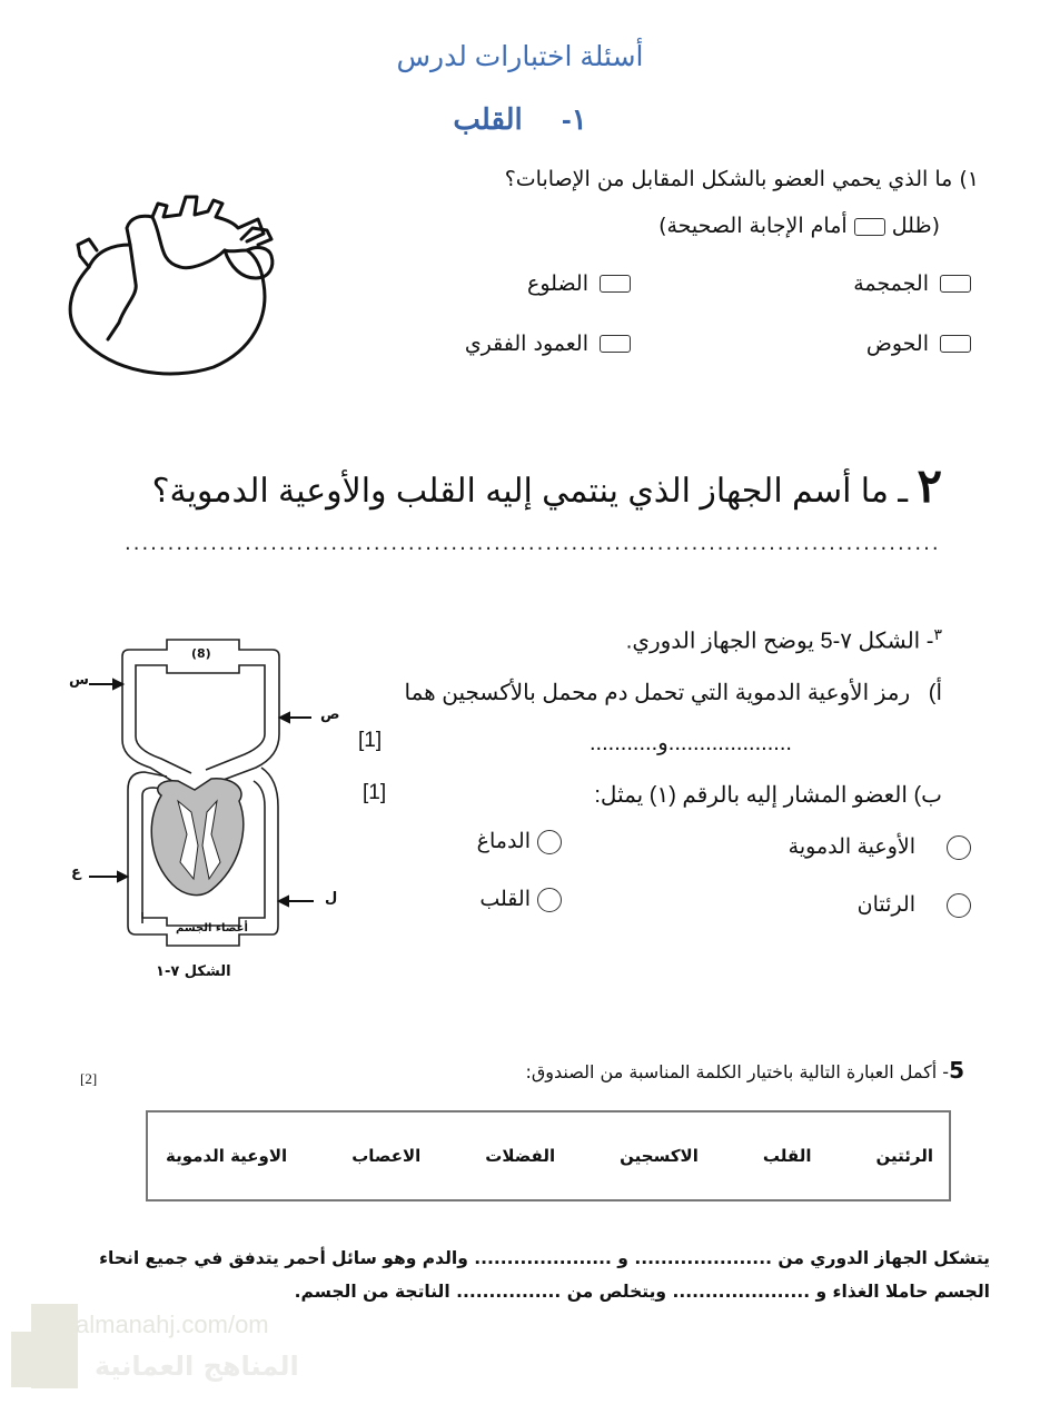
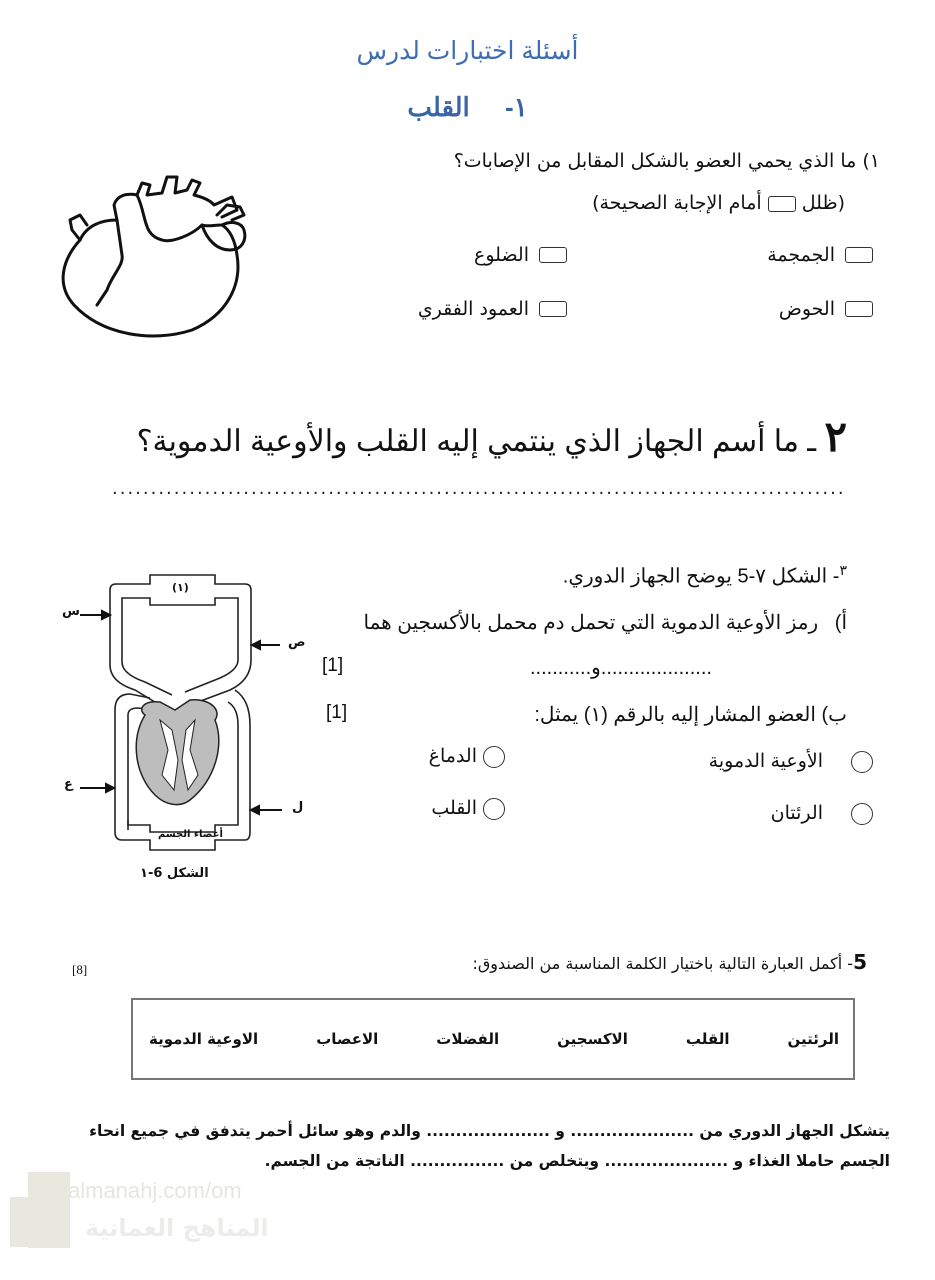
  أسئلة اختبارات لدرس
  ١- القلب
  ١) ما الذي يحمي العضو بالشكل المقابل من الإصابات؟
  (ظلل أمام الإجابة الصحيحة)
  الجمجمة
  الضلوع
  الحوض
  العمود الفقري
  ٢ ـ ما أسم الجهاز الذي ينتمي إليه القلب والأوعية الدموية؟
  ...............................................................................................
  ٣- الشكل ٧-5 يوضح الجهاز الدوري.
  أ) رمز الأوعية الدموية التي تحمل دم محمل بالأكسجين هما
  ...........و....................
  [1]
  ب) العضو المشار إليه بالرقم (١) يمثل:
  [1]
  الأوعية الدموية
  الدماغ
  الرئتان
  القلب
  س
  ص
  ع
  ل
- (8)
+ (١)
  أعضاء الجسم
- الشكل ٧-١
+ الشكل 6-١
  5- أكمل العبارة التالية باختيار الكلمة المناسبة من الصندوق:
- [2]
+ [8]
  الرئتين
  القلب
  الاكسجين
  الفضلات
  الاعصاب
  الاوعية الدموية
  يتشكل الجهاز الدوري من ..................... و ..................... والدم وهو سائل أحمر يتدفق في جميع انحاء
  الجسم حاملا الغذاء و ..................... ويتخلص من ................ الناتجة من الجسم.
  almanahj.com/om
